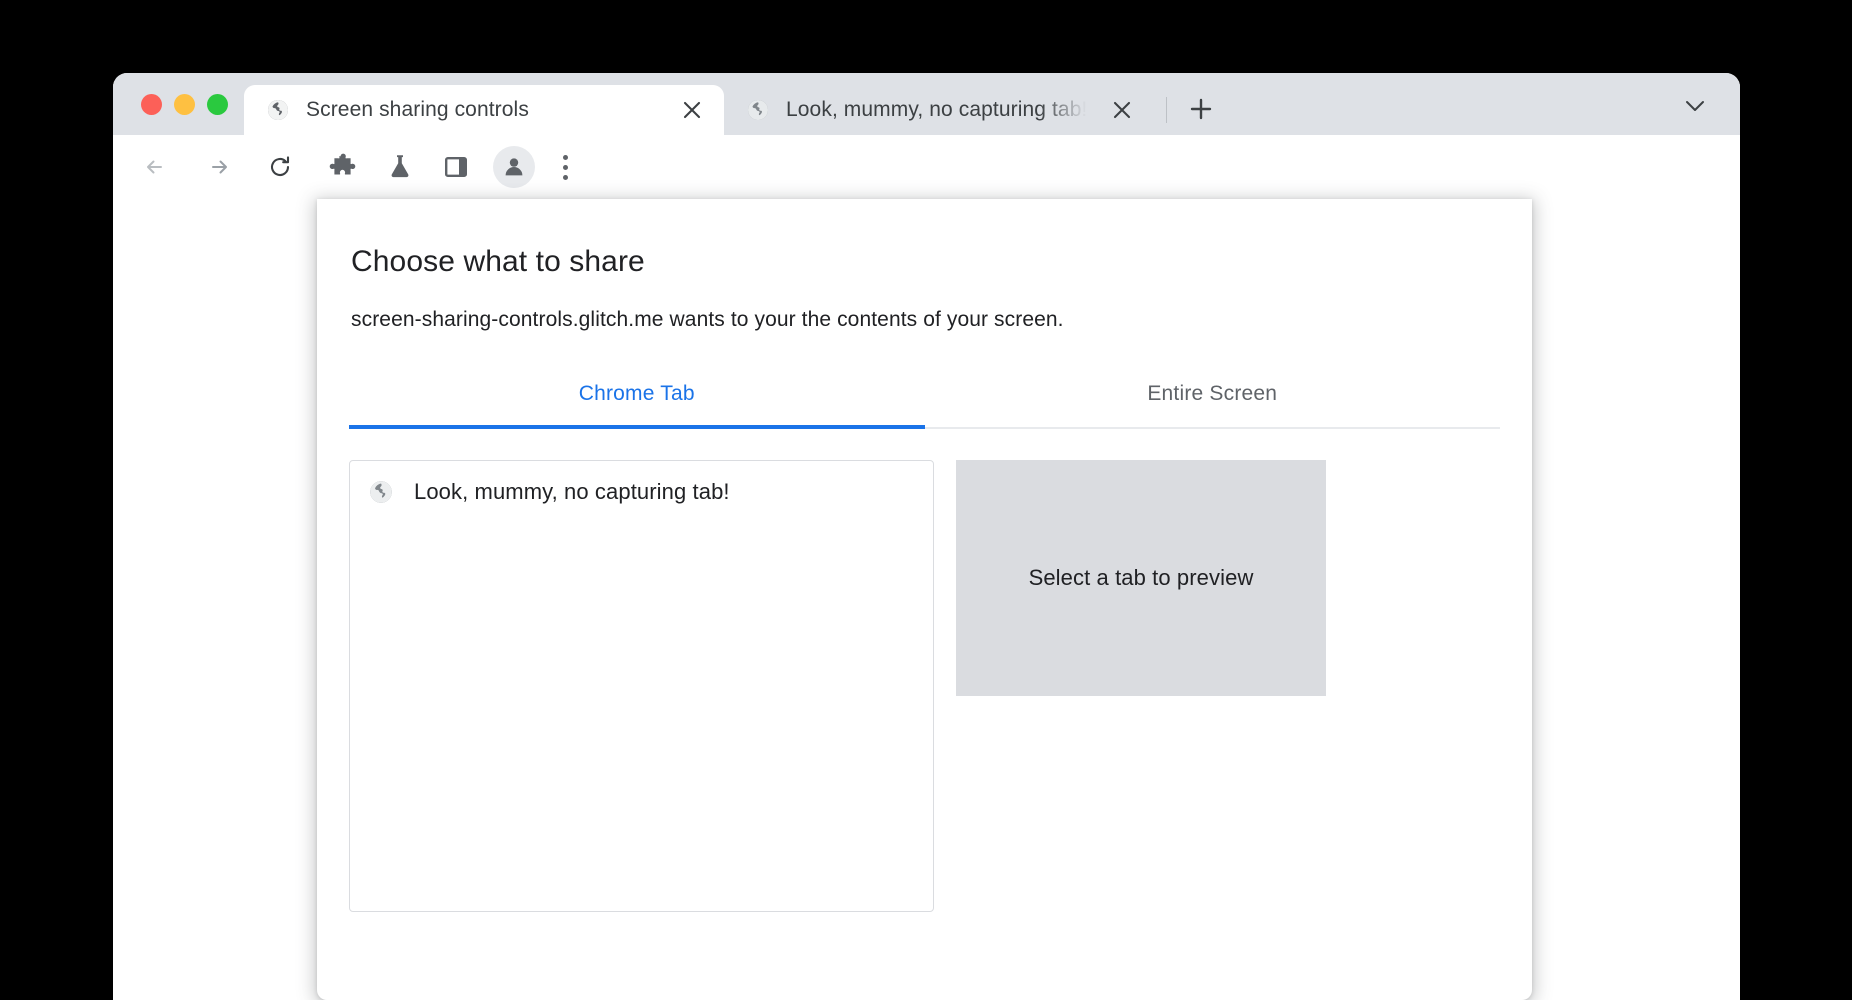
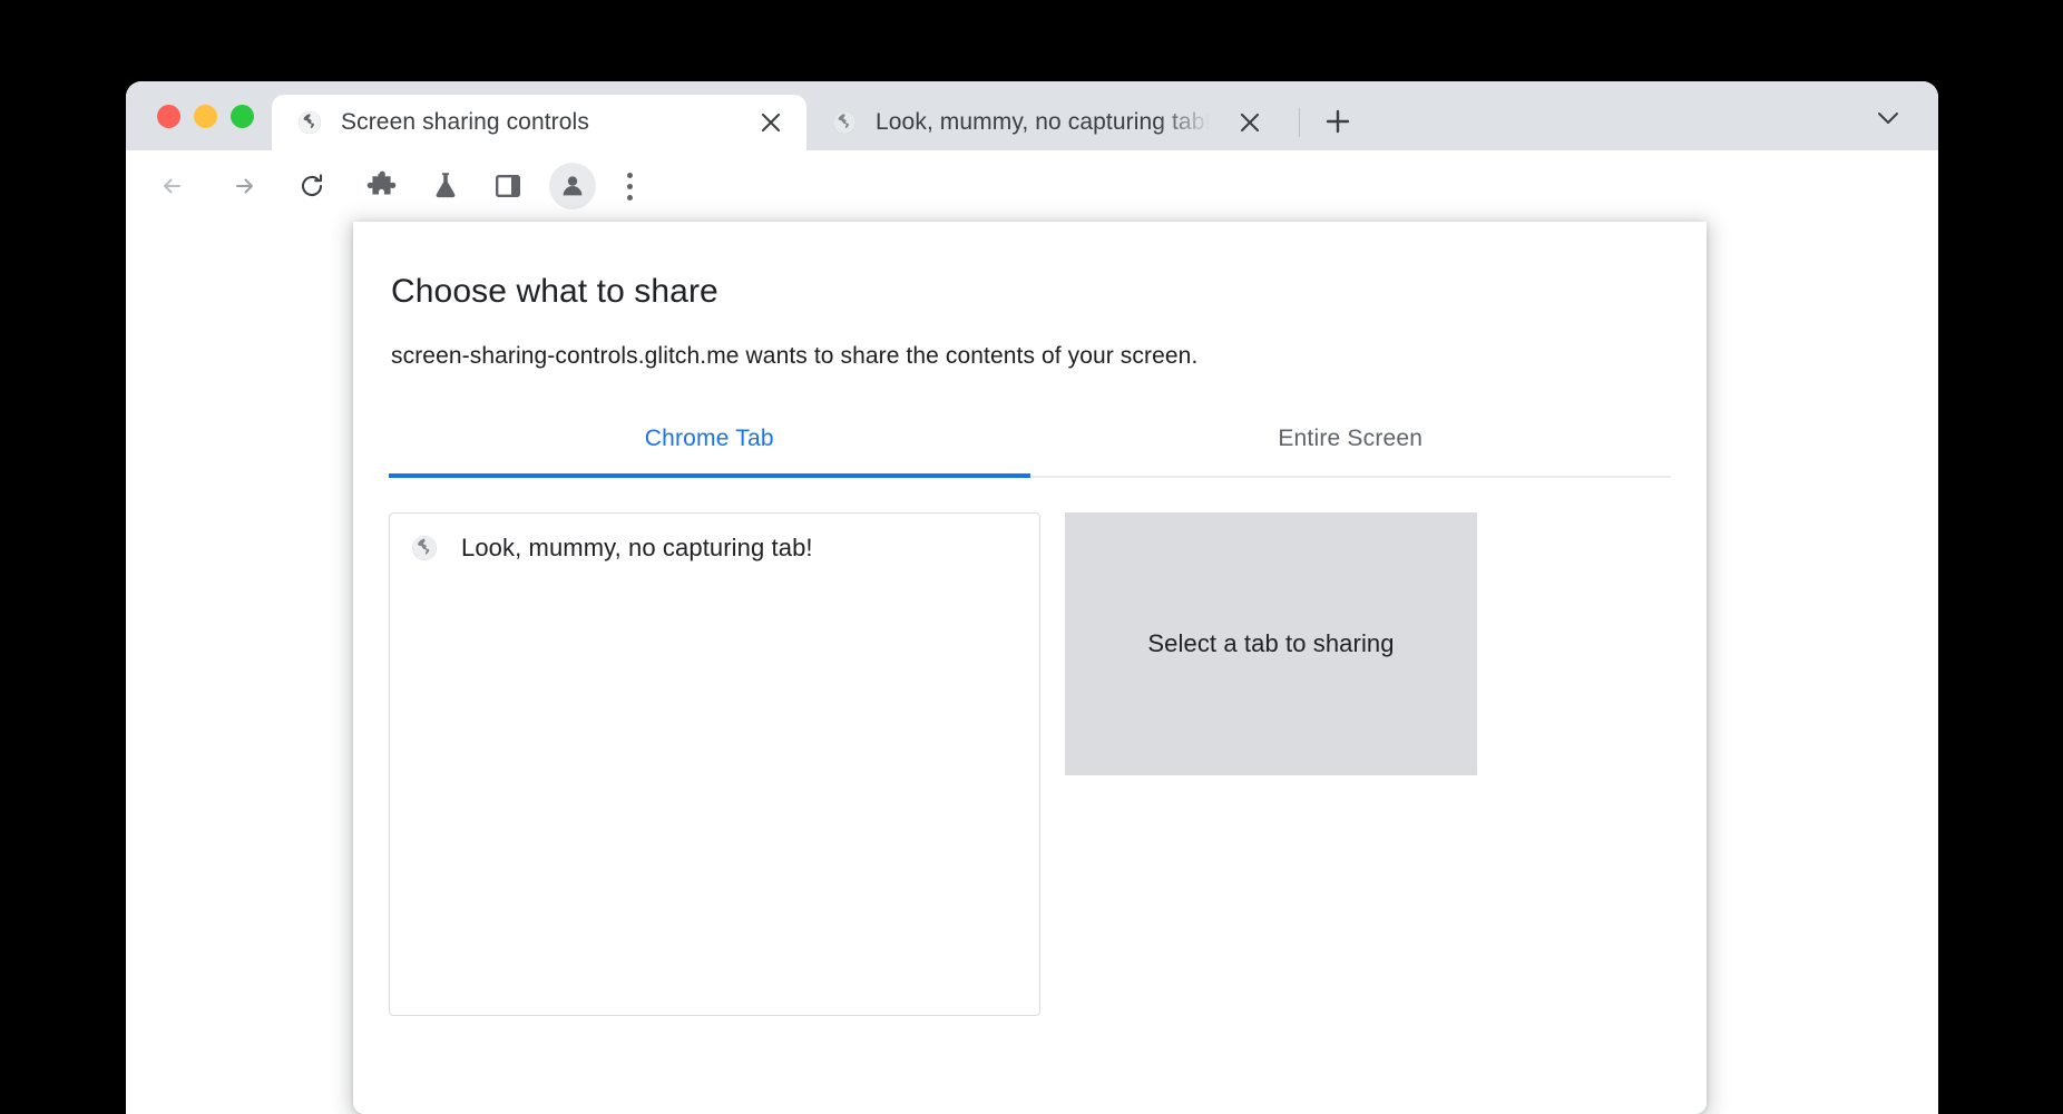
  Screen sharing controls
  Look, mummy, no capturing tab!
  Choose what to share
- screen-sharing-controls.glitch.me wants to your the contents of your screen.
+ screen-sharing-controls.glitch.me wants to share the contents of your screen.
  Chrome Tab
  Entire Screen
  Look, mummy, no capturing tab!
- Select a tab to preview
+ Select a tab to sharing
